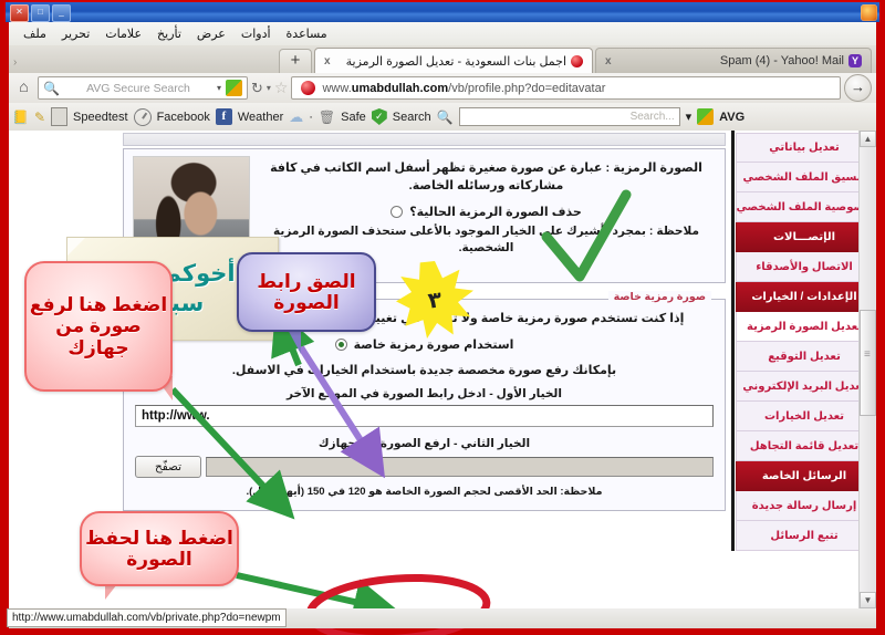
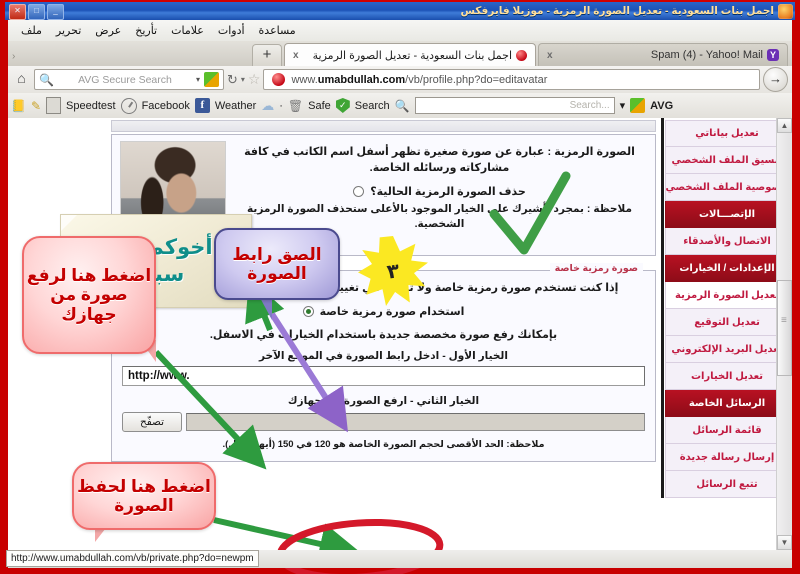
+ اجمل بنات السعودية - تعديل الصورة الرمزية - موزيلا فايرفكس
  _
  □
  ✕
  ملف
  تحرير
- علامات
+ عرض
  تأريخ
- عرض
+ علامات
  أدوات
  مساعدة
  Y
  Spam (4) - Yahoo! Mail
  x
  اجمل بنات السعودية - تعديل الصورة الرمزية
  x
  +
  ‹
  ⌂
  🔍
  AVG Secure Search
  ▾
  ↻
  ▾
  ☆
  www.umabdullah.com/vb/profile.php?do=editavatar
  →
  📒
  ✎
  Speedtest
  Facebook
  f
  Weather
  ☁
  ·
  🗑
  Safe
  ✓
  Search
  🔍
  Search...
  ▾
  AVG
  تعديل بياناتي
  سيق الملف الشخصي
  وصية الملف الشخصي
  الإتصـــالات
  الاتصال والأصدقاء
  الإعدادات / الخيارات
  عديل الصورة الرمزية
  تعديل التوقيع
  ديل البريد الإلكتروني
  تعديل الخيارات
- تعديل قائمة التجاهل
  الرسائل الخاصة
+ قائمة الرسائل
  إرسال رسالة جديدة
  تتبع الرسائل
  الصورة الرمزية : عبارة عن صورة صغيرة تظهر أسفل اسم الكاتب في كافة مشاركاته ورسائله الخاصة.
  حذف الصورة الرمزية الحالية؟
  ملاحظة : بمجردشيرك على الخيار الموجود بالأعلى ستحذف الصورة الرمزية الشخصية.
  صورة رمزية خاصة
  استخدام صورة رمزية خاصة
  بإمكانك رفع صورة مخصصة جديدة باستخدام الخيارا في الاسفل.
  الخيار الأول - ادخل رابط الصورة في الموع الآخر
  http://ww.
  الخيار الثاني - ارفع الصورة جهازك
  تصفّح
  ملاحظة: الحد الأقصى لحجم الصورة الخاصة هو 120 في 150 (أيهمل).
  ▲
  ▼
  اضغط هنا لرفع صورة من جهازك
  اضغط هنا لحفظ الصورة
  الصق رابط الصورة
  http://www.umabdullah.com/vb/private.php?do=newpm
